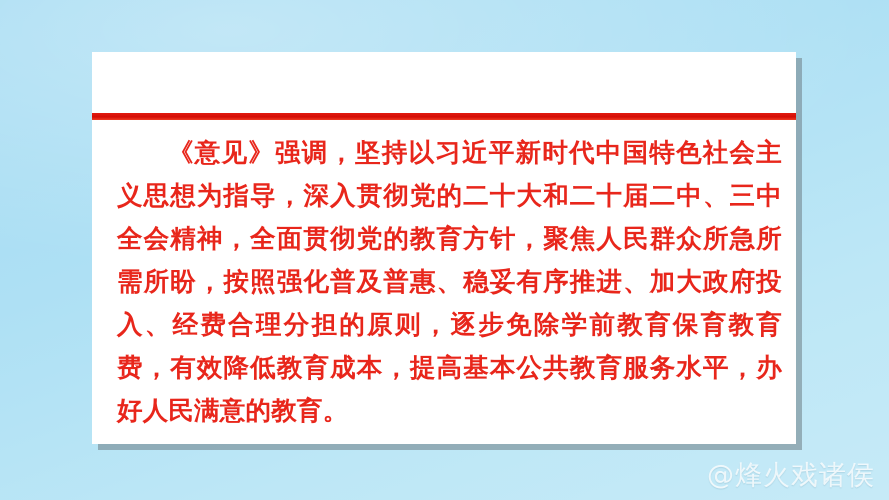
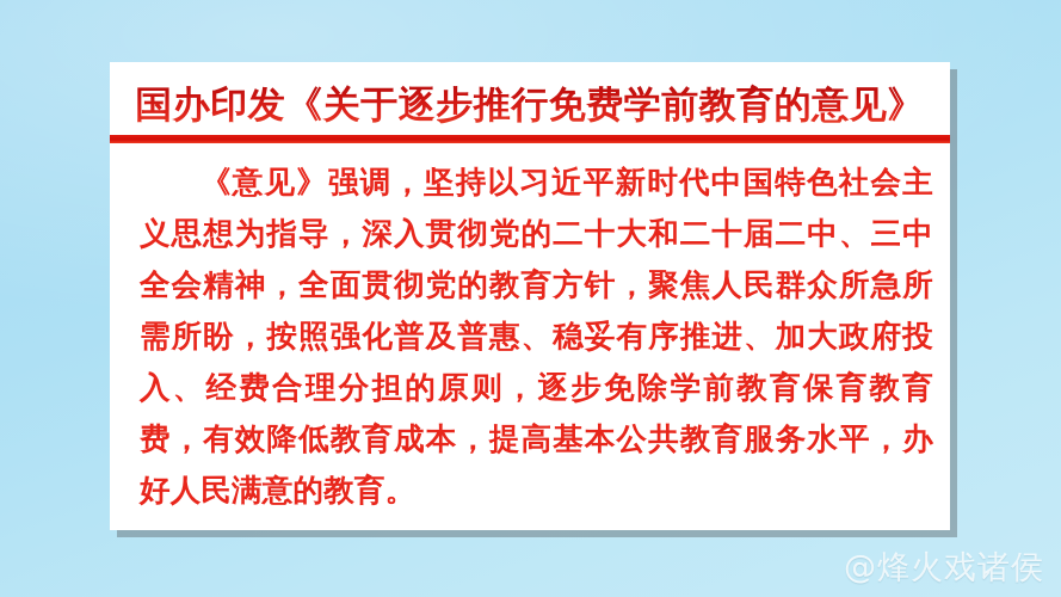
+ 国办印发《关于逐步推行免费学前教育的意见》
  《意见》强调，坚持以习近平新时代中国特色社会主义思想为指导，深入贯彻党的二十大和二十届二中、三中全会精神，全面贯彻党的教育方针，聚焦人民群众所急所需所盼，按照强化普及普惠、稳妥有序推进、加大政府投入、经费合理分担的原则，逐步免除学前教育保育教育费，有效降低教育成本，提高基本公共教育服务水平，办好人民满意的教育。
  @烽火戏诸侯
